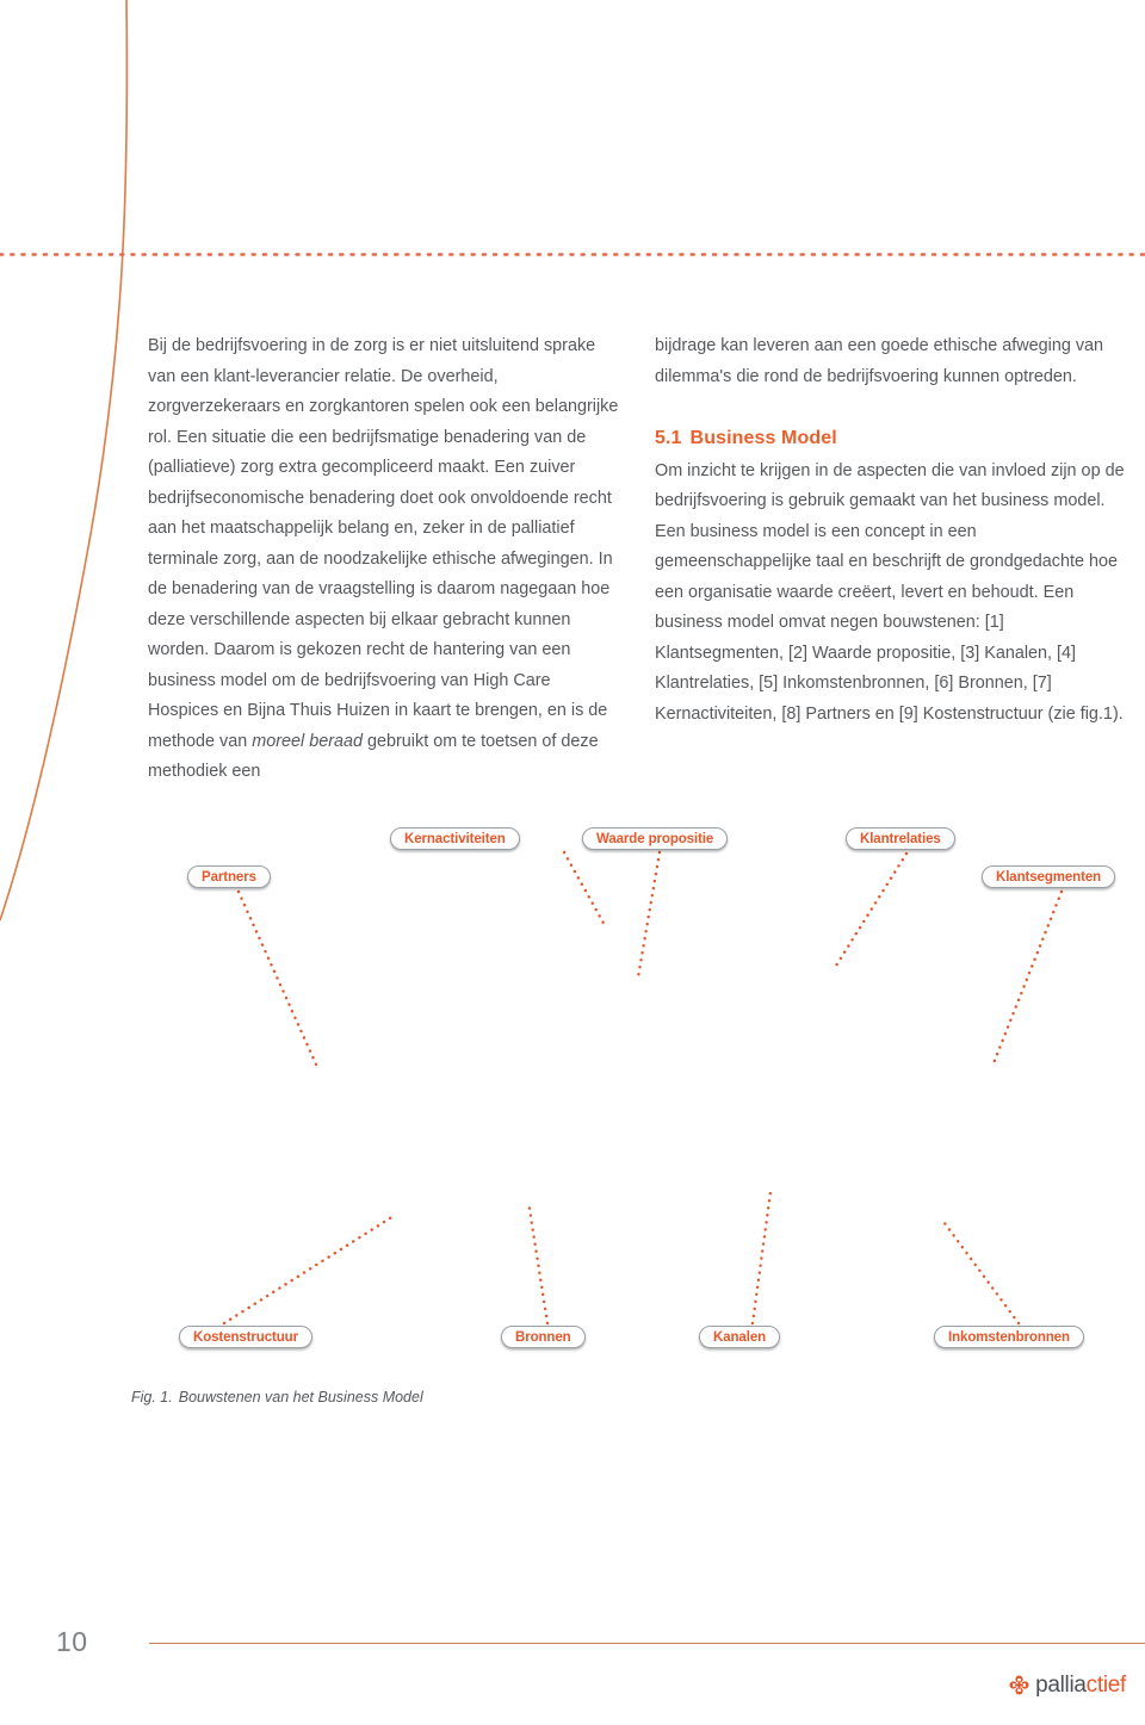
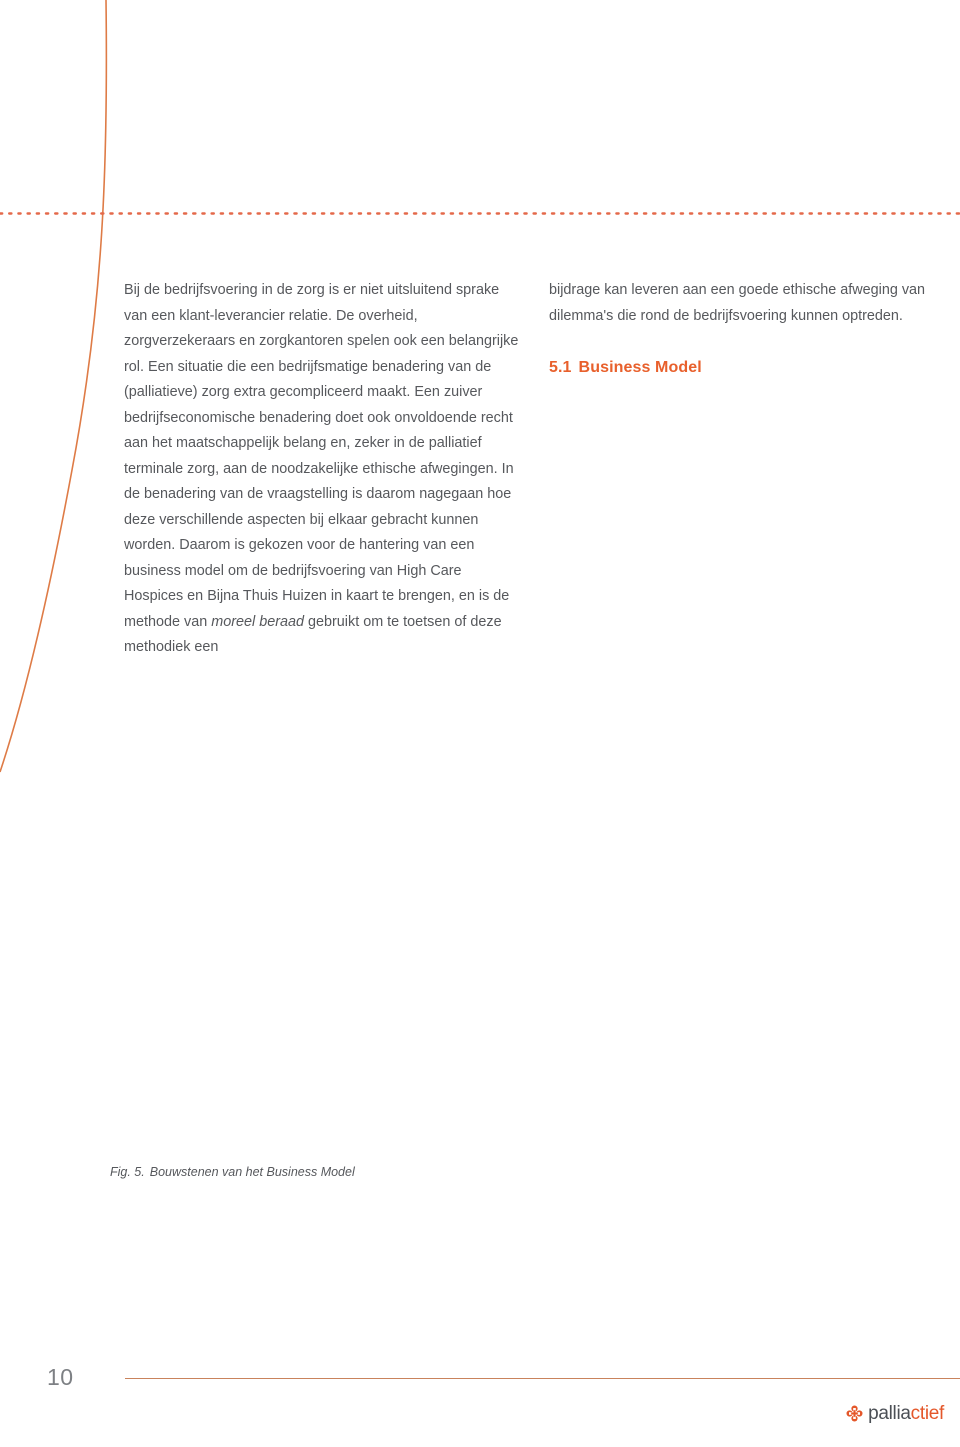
- Bij de bedrijfsvoering in de zorg is er niet uitsluitend sprake van een klant-leverancier relatie. De overheid, zorgverzekeraars en zorgkantoren spelen ook een belangrijke rol. Een situatie die een bedrijfsmatige benadering van de (palliatieve) zorg extra gecompliceerd maakt. Een zuiver bedrijfseconomische benadering doet ook onvoldoende recht aan het maatschappelijk belang en, zeker in de palliatief terminale zorg, aan de noodzakelijke ethische afwegingen. In de benadering van de vraagstelling is daarom nagegaan hoe deze verschillende aspecten bij elkaar gebracht kunnen worden. Daarom is gekozen recht de hantering van een business model om de bedrijfsvoering van High Care Hospices en Bijna Thuis Huizen in kaart te brengen, en is de methode van moreel beraad gebruikt om te toetsen of deze methodiek een
+ Bij de bedrijfsvoering in de zorg is er niet uitsluitend sprake van een klant-leverancier relatie. De overheid, zorgverzekeraars en zorgkantoren spelen ook een belangrijke rol. Een situatie die een bedrijfsmatige benadering van de (palliatieve) zorg extra gecompliceerd maakt. Een zuiver bedrijfseconomische benadering doet ook onvoldoende recht aan het maatschappelijk belang en, zeker in de palliatief terminale zorg, aan de noodzakelijke ethische afwegingen. In de benadering van de vraagstelling is daarom nagegaan hoe deze verschillende aspecten bij elkaar gebracht kunnen worden. Daarom is gekozen voor de hantering van een business model om de bedrijfsvoering van High Care Hospices en Bijna Thuis Huizen in kaart te brengen, en is de methode van moreel beraad gebruikt om te toetsen of deze methodiek een
  bijdrage kan leveren aan een goede ethische afweging van dilemma's die rond de bedrijfsvoering kunnen optreden.
  5.1 Business Model
- Om inzicht te krijgen in de aspecten die van invloed zijn op de bedrijfsvoering is gebruik gemaakt van het business model. Een business model is een concept in een gemeenschappelijke taal en beschrijft de grondgedachte hoe een organisatie waarde creëert, levert en behoudt. Een business model omvat negen bouwstenen: [1] Klantsegmenten, [2] Waarde propositie, [3] Kanalen, [4] Klantrelaties, [5] Inkomstenbronnen, [6] Bronnen, [7] Kernactiviteiten, [8] Partners en [9] Kostenstructuur (zie fig.1).
- Kernactiviteiten
- Waarde propositie
- Klantrelaties
- Partners
- Klantsegmenten
- Kostenstructuur
- Bronnen
- Kanalen
- Inkomstenbronnen
- Fig. 1. Bouwstenen van het Business Model
+ Fig. 5. Bouwstenen van het Business Model
  10
  palliactief
